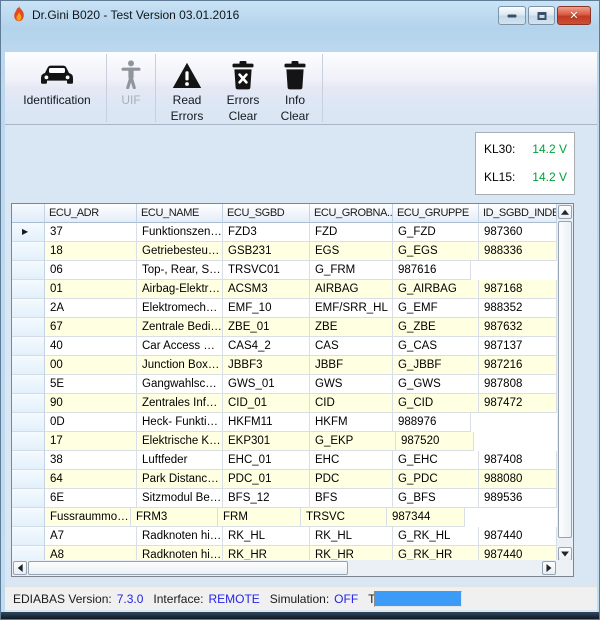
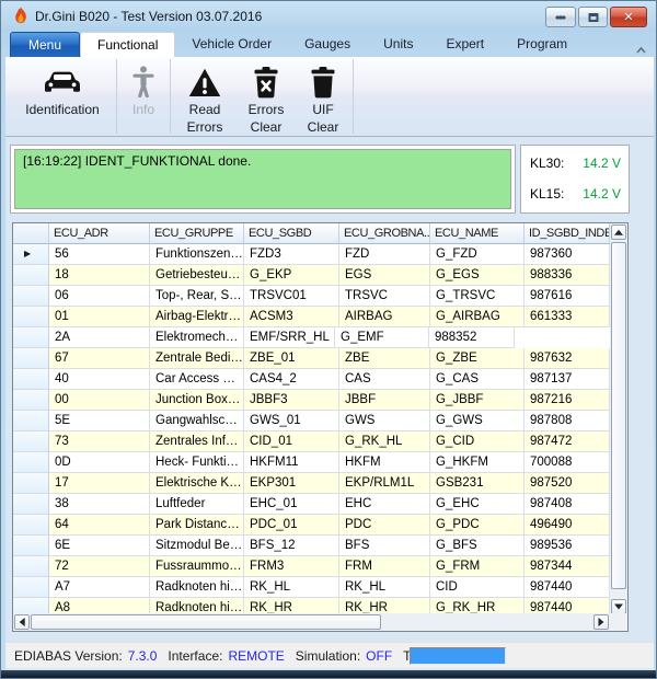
- Dr.Gini B020 - Test Version 03.01.2016
+ Dr.Gini B020 - Test Version 03.07.2016
  ✕
+ Menu
+ Functional
+ Vehicle Order
+ Gauges
+ Units
+ Expert
+ Program
  Identification
- UIF
+ Info
  Read
  Errors
  Errors
  Clear
- Info
+ UIF
  Clear
+ [16:19:22] IDENT_FUNKTIONAL done.
  KL30:
  14.2 V
  KL15:
  14.2 V
  ECU_ADR
- ECU_NAME
+ ECU_GRUPPE
  ECU_SGBD
  ECU_GROBNA..
- ECU_GRUPPE
+ ECU_NAME
  ID_SGBD_INDE
  ▶
- 37
+ 56
  Funktionszentr..
  FZD3
  FZD
  G_FZD
  987360
  18
  Getriebesteuer.
- GSB231
+ G_EKP
  EGS
  G_EGS
  988336
  06
  Top-, Rear, Sid.
  TRSVC01
- G_FRM
+ TRSVC
+ G_TRSVC
  987616
  01
  Airbag-Elektro..
  ACSM3
  AIRBAG
  G_AIRBAG
- 987168
+ 661333
  2A
  Elektromechan.
- EMF_10
  EMF/SRR_HL
  G_EMF
  988352
  67
  Zentrale Bedie..
  ZBE_01
  ZBE
  G_ZBE
  987632
  40
  Car Access Sys
  CAS4_2
  CAS
  G_CAS
  987137
  00
  Junction Box B.
  JBBF3
  JBBF
  G_JBBF
  987216
  5E
  Gangwahlscha.
  GWS_01
  GWS
  G_GWS
  987808
- 90
+ 73
  Zentrales Info ..
  CID_01
- CID
+ G_RK_HL
  G_CID
  987472
  0D
  Heck- Funktio...
  HKFM11
  HKFM
+ G_HKFM
- 988976
+ 700088
  17
  Elektrische Kra.
  EKP301
+ EKP/RLM1L
- G_EKP
+ GSB231
  987520
  38
  Luftfeder
  EHC_01
  EHC
  G_EHC
  987408
  64
  Park Distance ..
  PDC_01
  PDC
  G_PDC
- 988080
+ 496490
  6E
  Sitzmodul Beif..
  BFS_12
  BFS
  G_BFS
  989536
+ 72
  Fussraummod..
  FRM3
  FRM
- TRSVC
+ G_FRM
  987344
  A7
  Radknoten hin..
  RK_HL
  RK_HL
- G_RK_HL
+ CID
  987440
  A8
  Radknoten hin..
  RK_HR
  RK_HR
  G_RK_HR
  987440
  EDIABAS Version:
  7.3.0
  Interface:
  REMOTE
  Simulation:
  OFF
